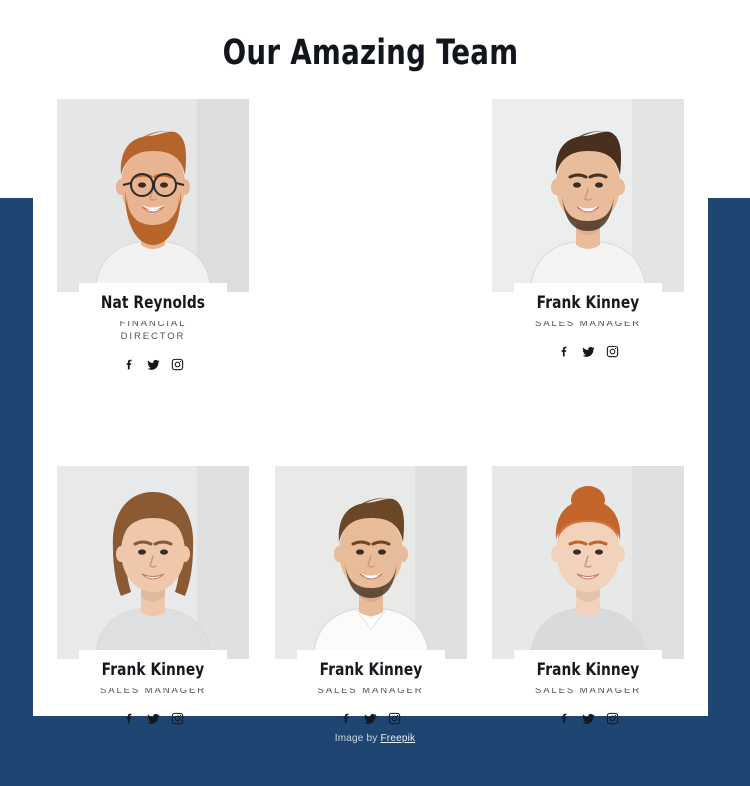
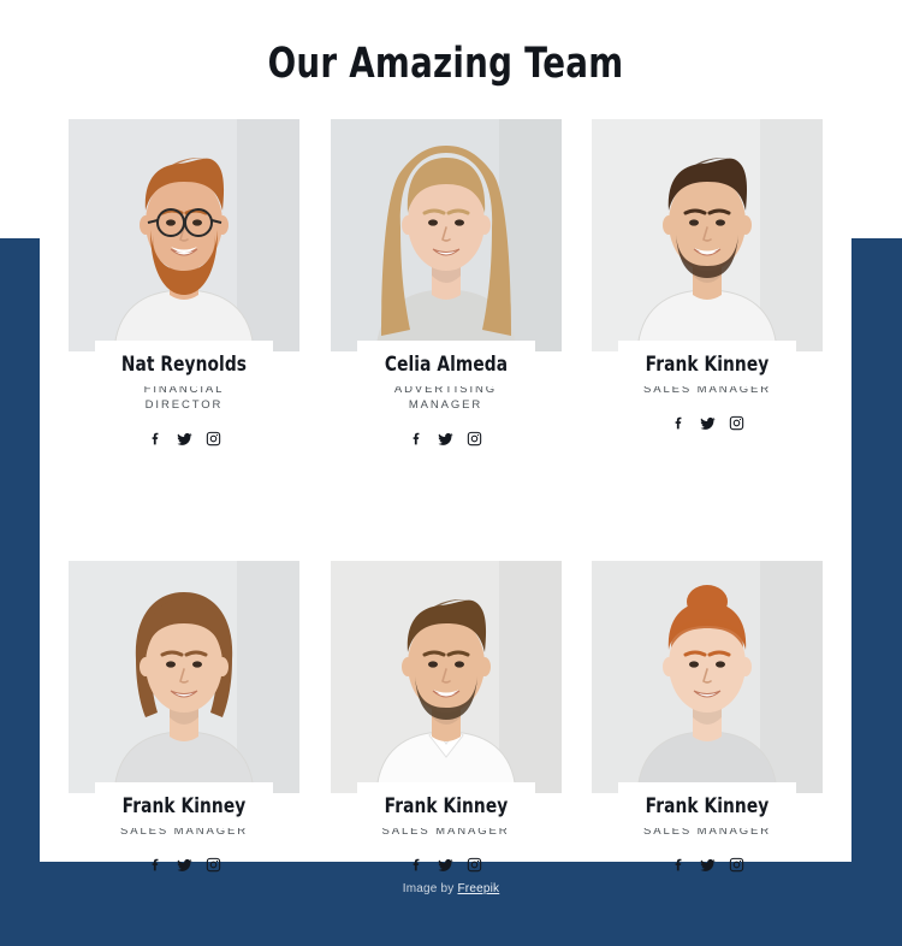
  Our Amazing Team
  Nat Reynolds
  FINANCIAL
  DIRECTOR
+ Celia Almeda
+ ADVERTISING
+ MANAGER
  Frank Kinney
  SALES MANAGER
  Frank Kinney
  SALES MANAGER
  Frank Kinney
  SALES MANAGER
  Frank Kinney
  SALES MANAGER
  Image by Freepik
